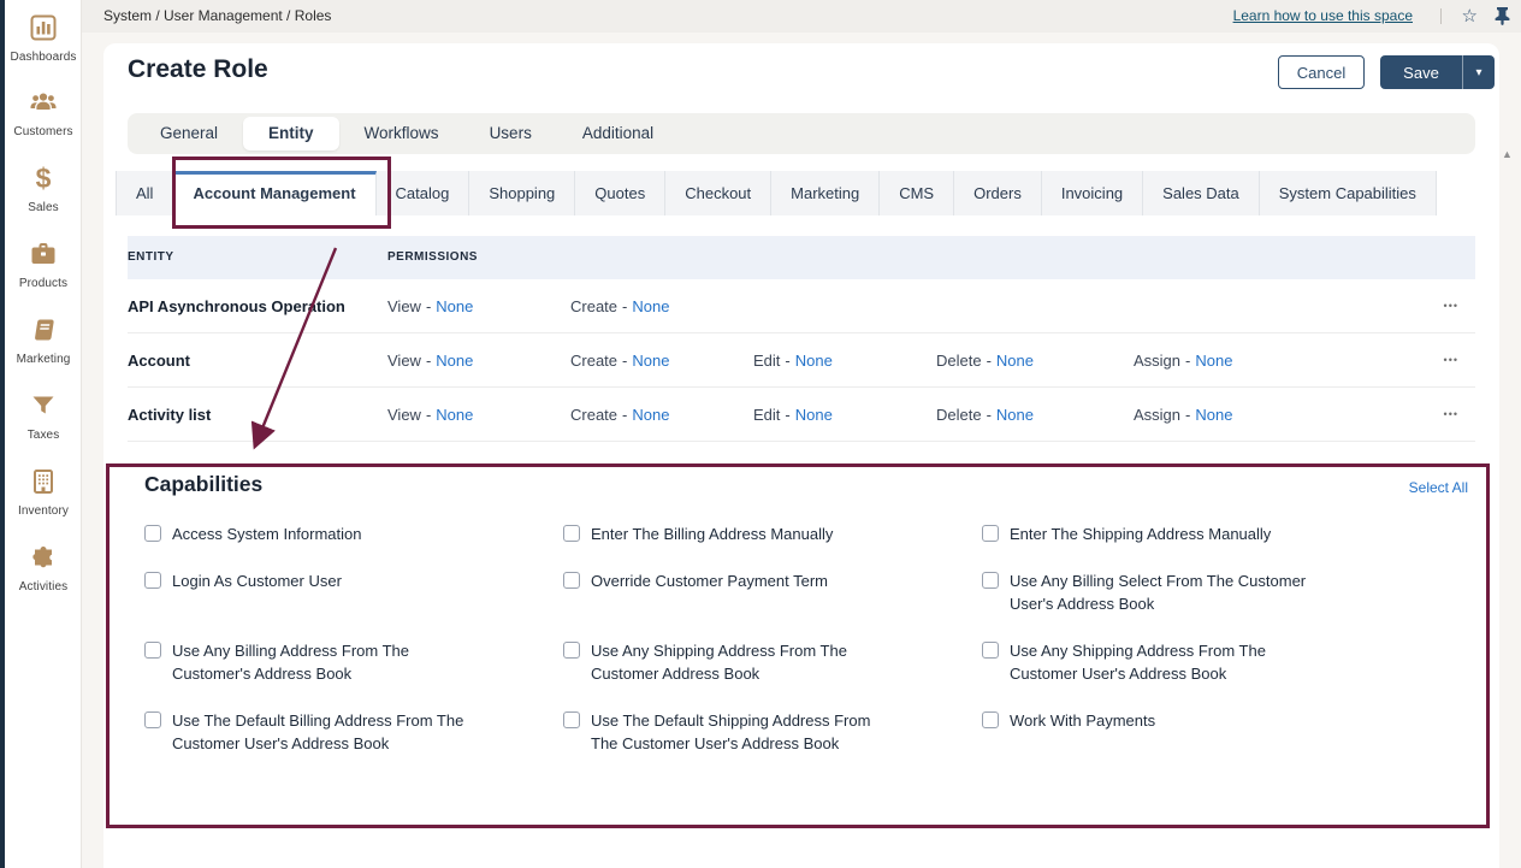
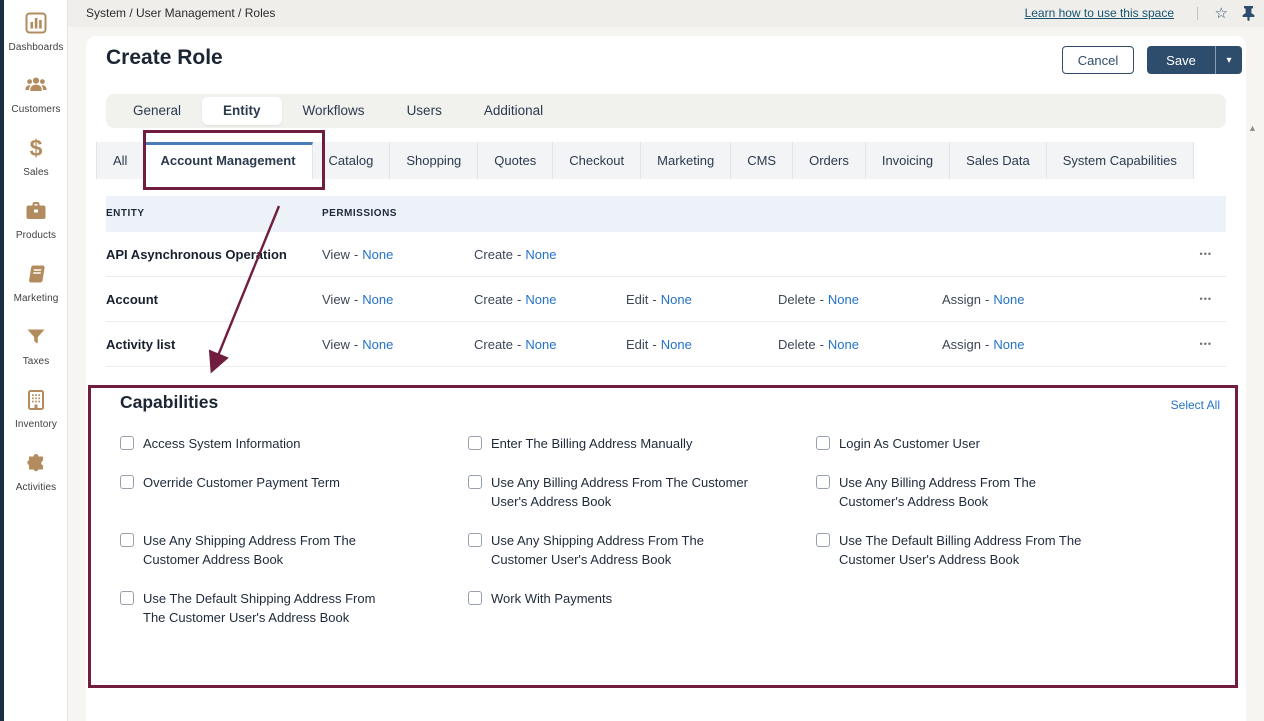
  Dashboards
  Customers
  $
  Sales
  Products
  Marketing
  Taxes
  Inventory
  Activities
  System / User Management / Roles
  Learn how to use this space
  ☆
  ▲
  Create Role
  Cancel
  Save
  ▾
  General
  Entity
  Workflows
  Users
  Additional
  All
  Account Management
  Catalog
  Shopping
  Quotes
  Checkout
  Marketing
  CMS
  Orders
  Invoicing
  Sales Data
  System Capabilities
  ENTITY
  PERMISSIONS
  API Asynchronous Opertion
  View - None
  Create - None
  •••
  Account
  View - None
  Create - None
  Edit - None
  Delete - None
  Assign - None
  •••
  Activity list
  View - None
  Create - None
  Edit - None
  Delete - None
  Assign - None
  •••
  Capabilities
  Select All
  Access System Information
  Enter The Billing Address Manually
- Enter The Shipping Address Manually
  Login As Customer User
  Override Customer Payment Term
- Use Any Billing Select From The Customer User's Address Book
+ Use Any Billing Address From The Customer User's Address Book
  Use Any Billing Address From The Customer's Address Book
  Use Any Shipping Address From The Customer Address Book
  Use Any Shipping Address From The Customer User's Address Book
  Use The Default Billing Address From The Customer User's Address Book
  Use The Default Shipping Address From The Customer User's Address Book
  Work With Payments
